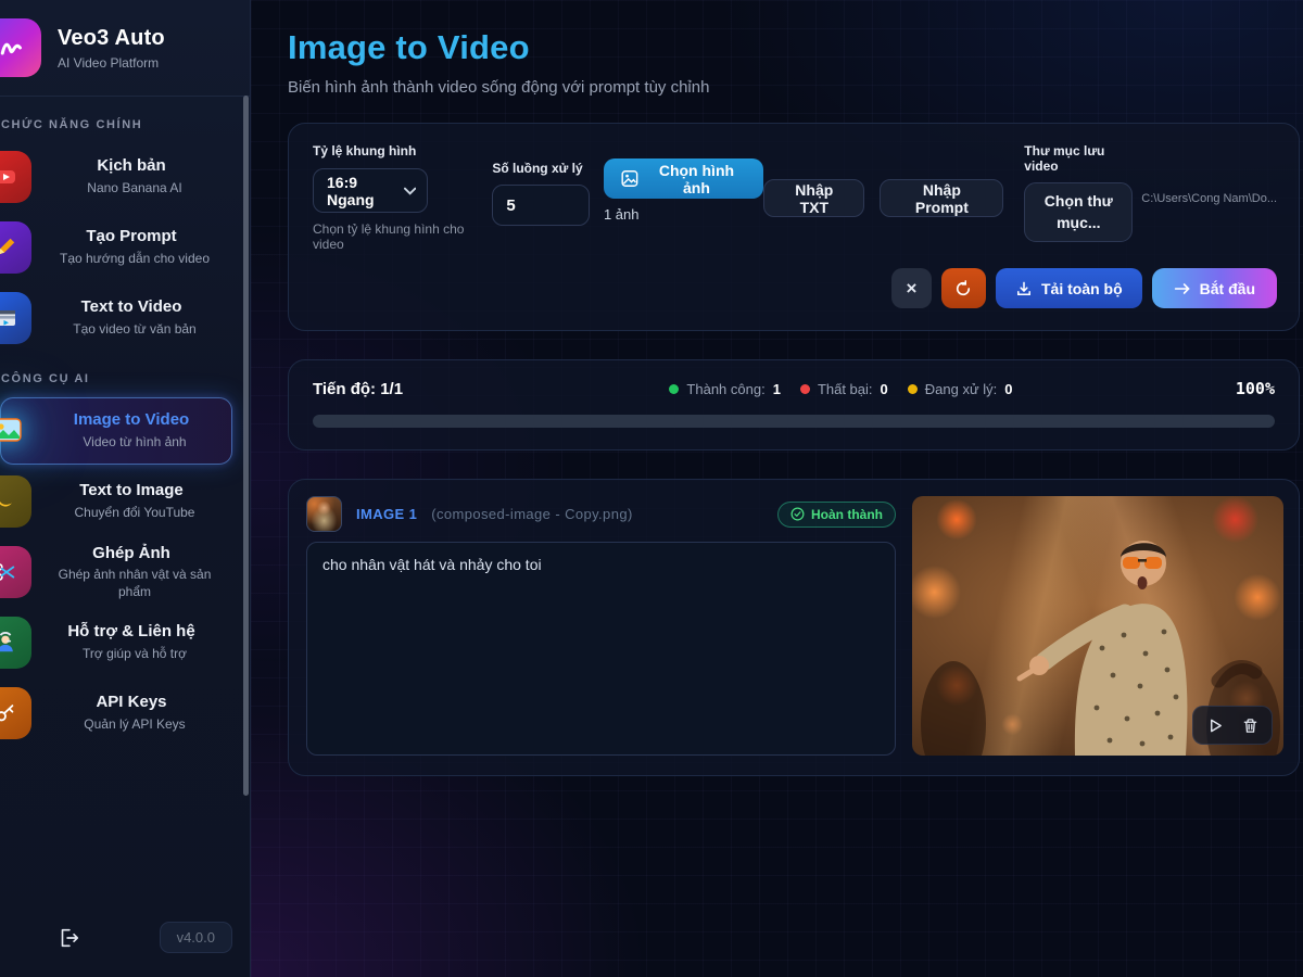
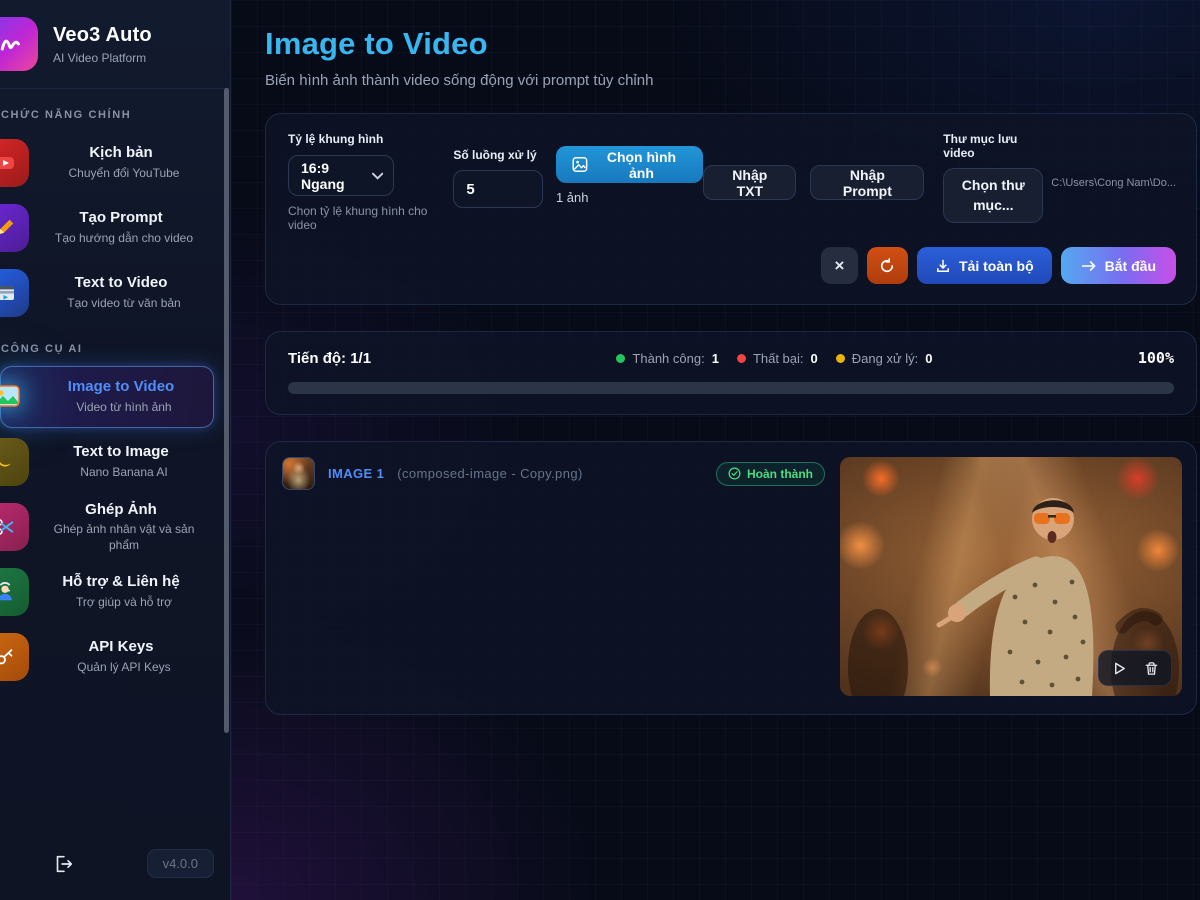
  Veo3 Auto
  AI Video Platform
  CHỨC NĂNG CHÍNH
  Kịch bản
- Nano Banana AI
+ Chuyển đổi YouTube
  Tạo Prompt
  Tạo hướng dẫn cho video
  Text to Video
  Tạo video từ văn bản
  CÔNG CỤ AI
  Image to Video
  Video từ hình ảnh
  Text to Image
- Chuyển đổi YouTube
+ Nano Banana AI
  Ghép Ảnh
  Ghép ảnh nhân vật và sản phẩm
  Hỗ trợ & Liên hệ
  Trợ giúp và hỗ trợ
  API Keys
  Quản lý API Keys
  v4.0.0
  Image to Video
  Biến hình ảnh thành video sống động với prompt tùy chỉnh
  Tỷ lệ khung hình
  16:9 Ngang
  Chọn tỷ lệ khung hình cho video
  Số luồng xử lý
  5
  Chọn hình ảnh
  1 ảnh
  Nhập TXT
  Nhập Prompt
  Thư mục lưu video
  Chọn thư mục...
  C:\Users\Cong Nam\Do...
  ×
  Tải toàn bộ
  Bắt đầu
  Tiến độ: 1/1
  Thành công:
  1
  Thất bại:
  0
  Đang xử lý:
  0
  100%
  IMAGE 1
  (composed-image - Copy.png)
  Hoàn thành
- cho nhân vật hát và nhảy cho toi
